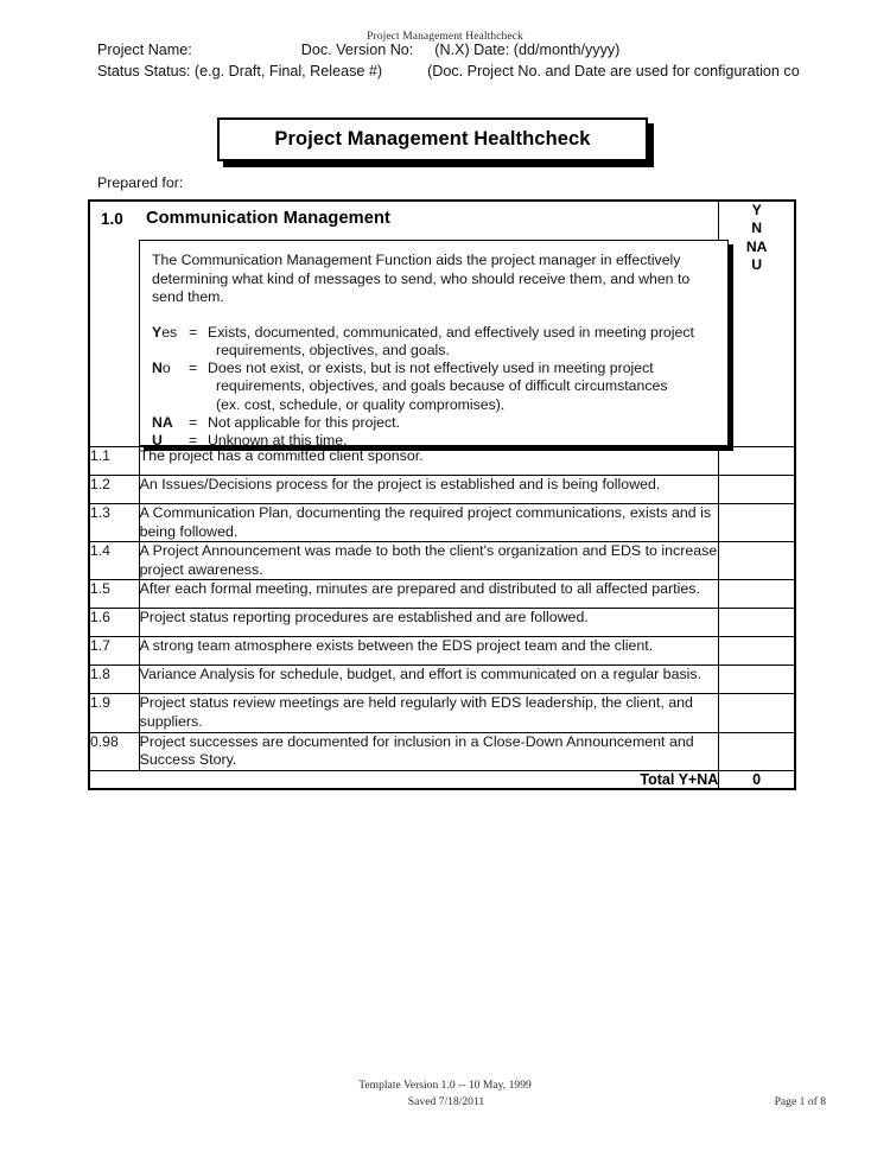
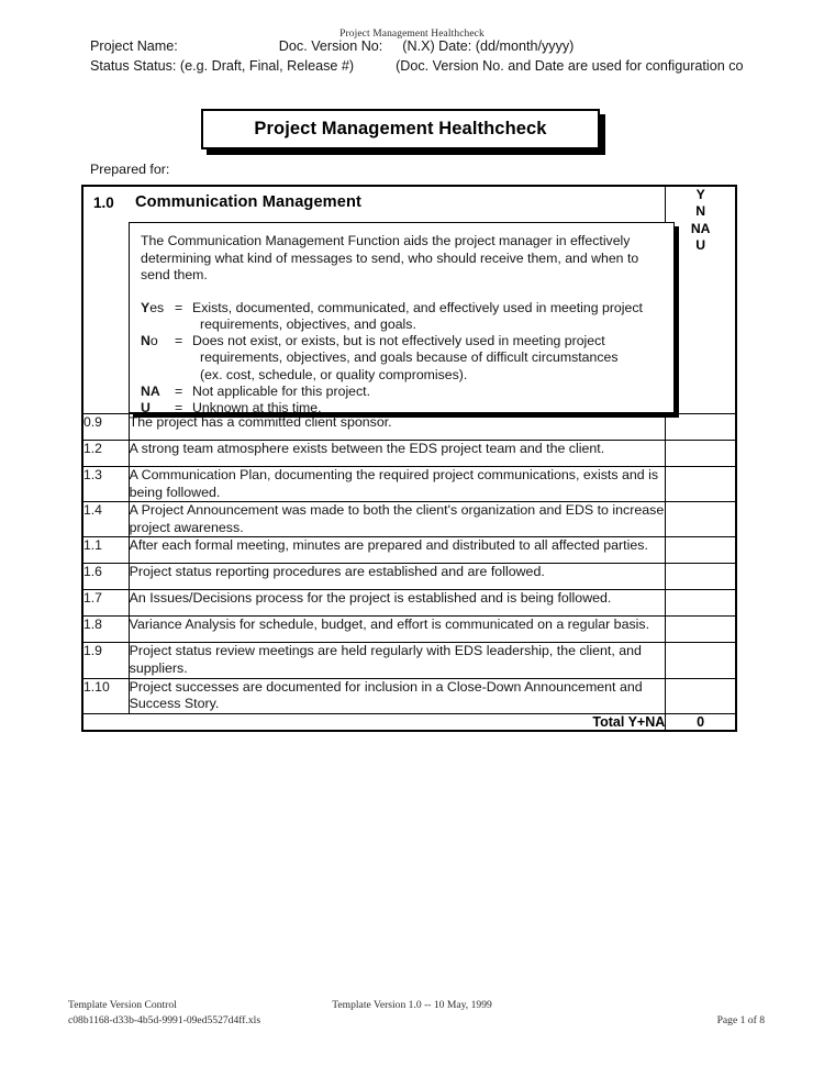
  Project Management Healthcheck
  Project Name: Doc. Version No: (N.X) Date: (dd/month/yyyy)
- Status Status: (e.g. Draft, Final, Release #) (Doc. Project No. and Date are used for configuration co
+ Status Status: (e.g. Draft, Final, Release #) (Doc. Version No. and Date are used for configuration co
  Project Management Healthcheck
  Prepared for:
  1.0 Communication Management	Y N NA U
  The Communication Management Function aids the project manager in effectively determining what kind of messages to send, who should receive them, and when to send them. Yes = Exists, documented, communicated, and effectively used in meeting project requirements, objectives, and goals. No = Does not exist, or exists, but is not effectively used in meeting project requirements, objectives, and goals because of difficult circumstances (ex. cost, schedule, or quality compromises). NA = Not applicable for this project. U = Unknown at this time.
- 1.1	The project has a committed client sponsor.
+ 0.9	The project has a committed client sponsor.
- 1.2	An Issues/Decisions process for the project is established and is being followed.
+ 1.2	A strong team atmosphere exists between the EDS project team and the client.
  1.3	A Communication Plan, documenting the required project communications, exists and is being followed.
  1.4	A Project Announcement was made to both the client's organization and EDS to increase project awareness.
- 1.5	After each formal meeting, minutes are prepared and distributed to all affected parties.
+ 1.1	After each formal meeting, minutes are prepared and distributed to all affected parties.
  1.6	Project status reporting procedures are established and are followed.
- 1.7	A strong team atmosphere exists between the EDS project team and the client.
+ 1.7	An Issues/Decisions process for the project is established and is being followed.
  1.8	Variance Analysis for schedule, budget, and effort is communicated on a regular basis.
  1.9	Project status review meetings are held regularly with EDS leadership, the client, and suppliers.
- 0.98	Project successes are documented for inclusion in a Close-Down Announcement and Success Story.
+ 1.10	Project successes are documented for inclusion in a Close-Down Announcement and Success Story.
  Total Y+NA	0
+ Template Version Control
+ c08b1168-d33b-4b5d-9991-09ed5527d4ff.xls
  Template Version 1.0 -- 10 May, 1999
- Saved 7/18/2011
  Page 1 of 8
